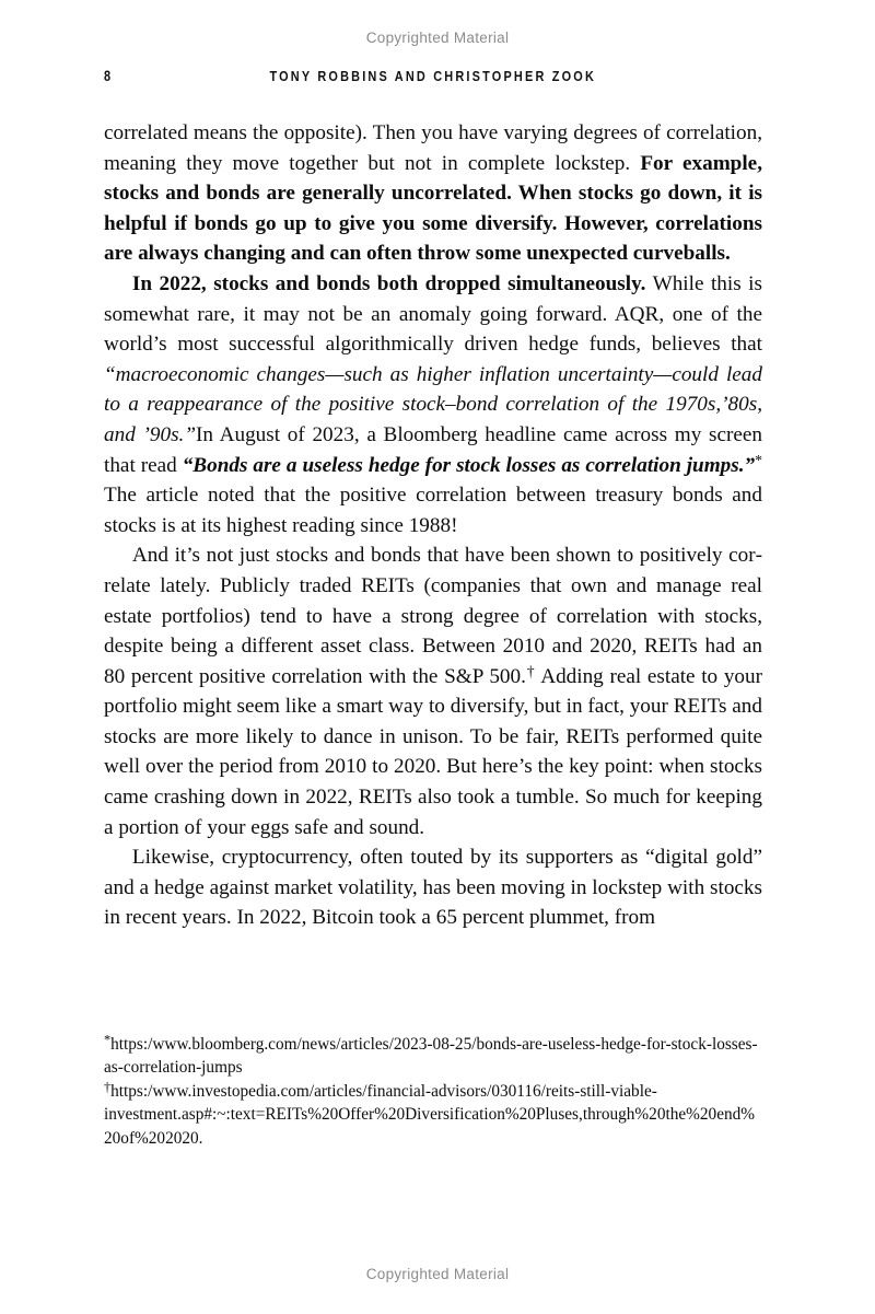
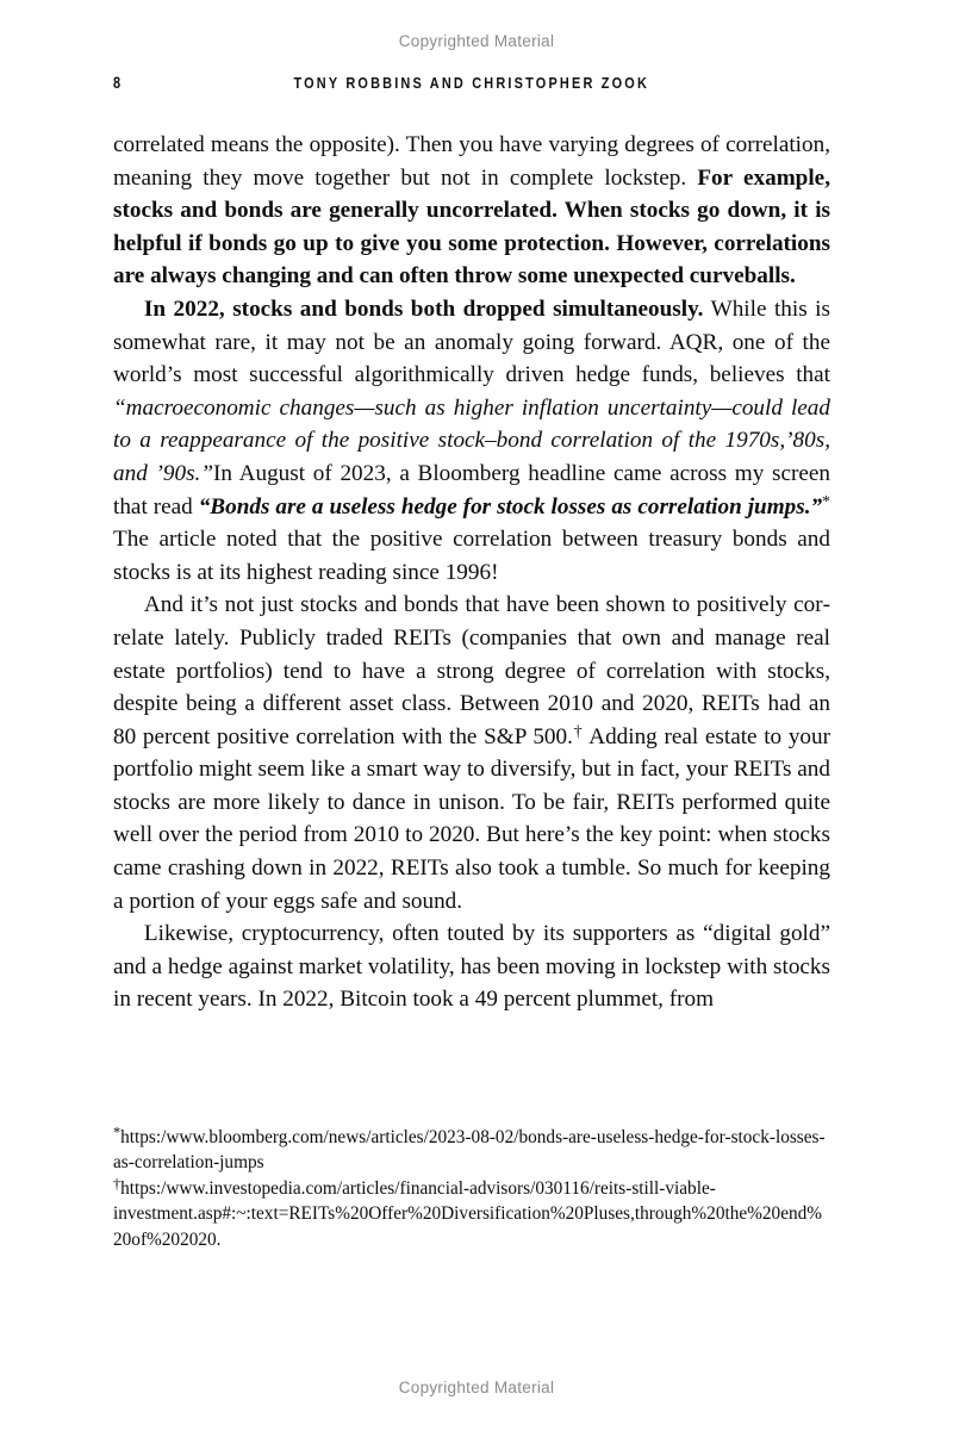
  Copyrighted Material
  8
  TONY ROBBINS AND CHRISTOPHER ZOOK
- correlated means the opposite). Then you have varying degrees of correla­tion, meaning they move together but not in complete lockstep. For ex­ample, stocks and bonds are generally uncorrelated. When stocks go down, it is helpful if bonds go up to give you some diversify. However, correlations are always changing and can often throw some unexpected curveballs.
+ correlated means the opposite). Then you have varying degrees of correla­tion, meaning they move together but not in complete lockstep. For ex­ample, stocks and bonds are generally uncorrelated. When stocks go down, it is helpful if bonds go up to give you some protection. However, correlations are always changing and can often throw some unexpected curveballs.
- In 2022, stocks and bonds both dropped simultaneously. While this is somewhat rare, it may not be an anomaly going forward. AQR, one of the world’s most successful algorithmically driven hedge funds, believes that “macroeconomic changes—such as higher inflation uncertainty—could lead to a re­appearance of the positive stock–bond correlation of the 1970s,’80s, and ’90s.”In August of 2023, a Bloomberg headline came across my screen that read “Bonds are a useless hedge for stock losses as correlation jumps.”* The article noted that the positive correlation between treasury bonds and stocks is at its high­est reading since 1988!
+ In 2022, stocks and bonds both dropped simultaneously. While this is somewhat rare, it may not be an anomaly going forward. AQR, one of the world’s most successful algorithmically driven hedge funds, believes that “macroeconomic changes—such as higher inflation uncertainty—could lead to a re­appearance of the positive stock–bond correlation of the 1970s,’80s, and ’90s.”In August of 2023, a Bloomberg headline came across my screen that read “Bonds are a useless hedge for stock losses as correlation jumps.”* The article noted that the positive correlation between treasury bonds and stocks is at its high­est reading since 1996!
  And it’s not just stocks and bonds that have been shown to positively cor­elate lately. Publicly traded REITs (companies that own and manage real estate portfolios) tend to have a strong degree of correlation with stocks, despite being a different asset class. Between 2010 and 2020, REITs had an 80 percent positive correlation with the S&P 500.† Adding real estate to your portfolio might seem like a smart way to diversify, but in fact, your REITs and stocks are more likely to dance in unison. To be fair, REITs performed quite well over the period from 2010 to 2020. But here’s the key point: when stocks came crashing down in 2022, REITs also took a tumble. So much for keeping a portion of your eggs safe and sound.
- Likewise, cryptocurrency, often touted by its supporters as “digital gold” and a hedge against market volatility, has been moving in lockstep with stocks in recent years. In 2022, Bitcoin took a 65 percent plummet, from
+ Likewise, cryptocurrency, often touted by its supporters as “digital gold” and a hedge against market volatility, has been moving in lockstep with stocks in recent years. In 2022, Bitcoin took a 49 percent plummet, from
- *https:/www.bloomberg.com/news/articles/2023-08-25/bonds-are-useless-hedge-for-stock-losses-as-correlation-jumps
+ *https:/www.bloomberg.com/news/articles/2023-08-02/bonds-are-useless-hedge-for-stock-losses-as-correlation-jumps
  †https:/www.investopedia.com/articles/financial-advisors/030116/reits-still-viable-investment.asp#:~:text=REITs%20Offer%20Diversification%20Pluses,through%20the%20end%20of%202020.
  Copyrighted Material
